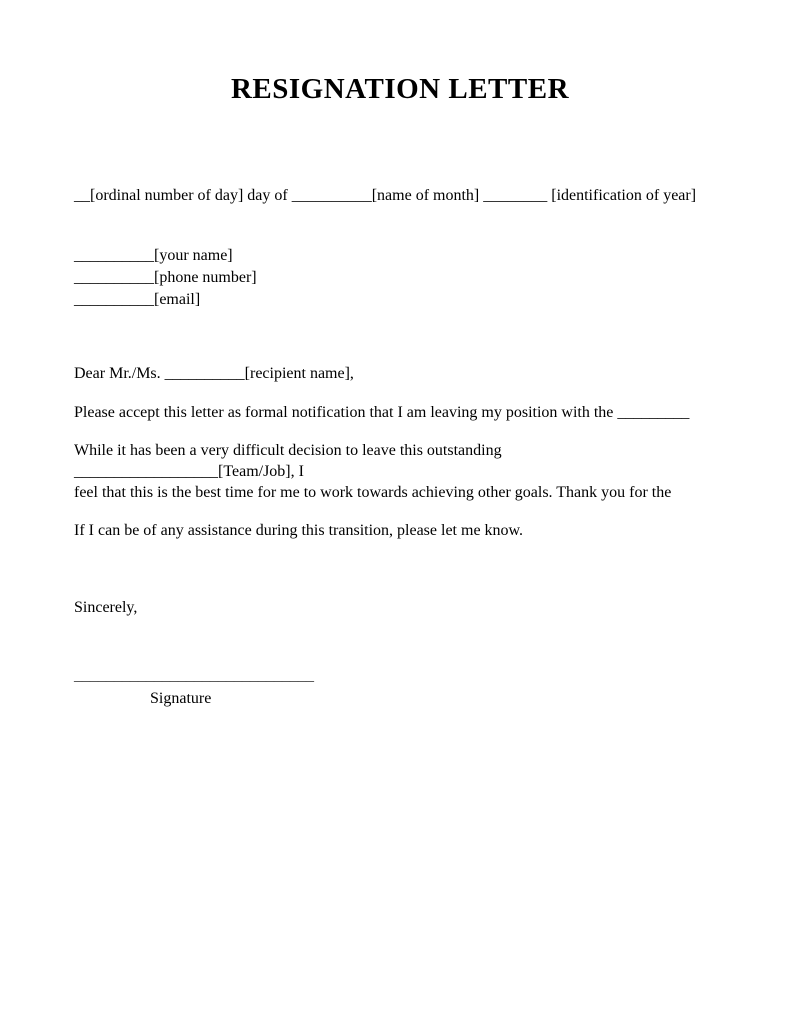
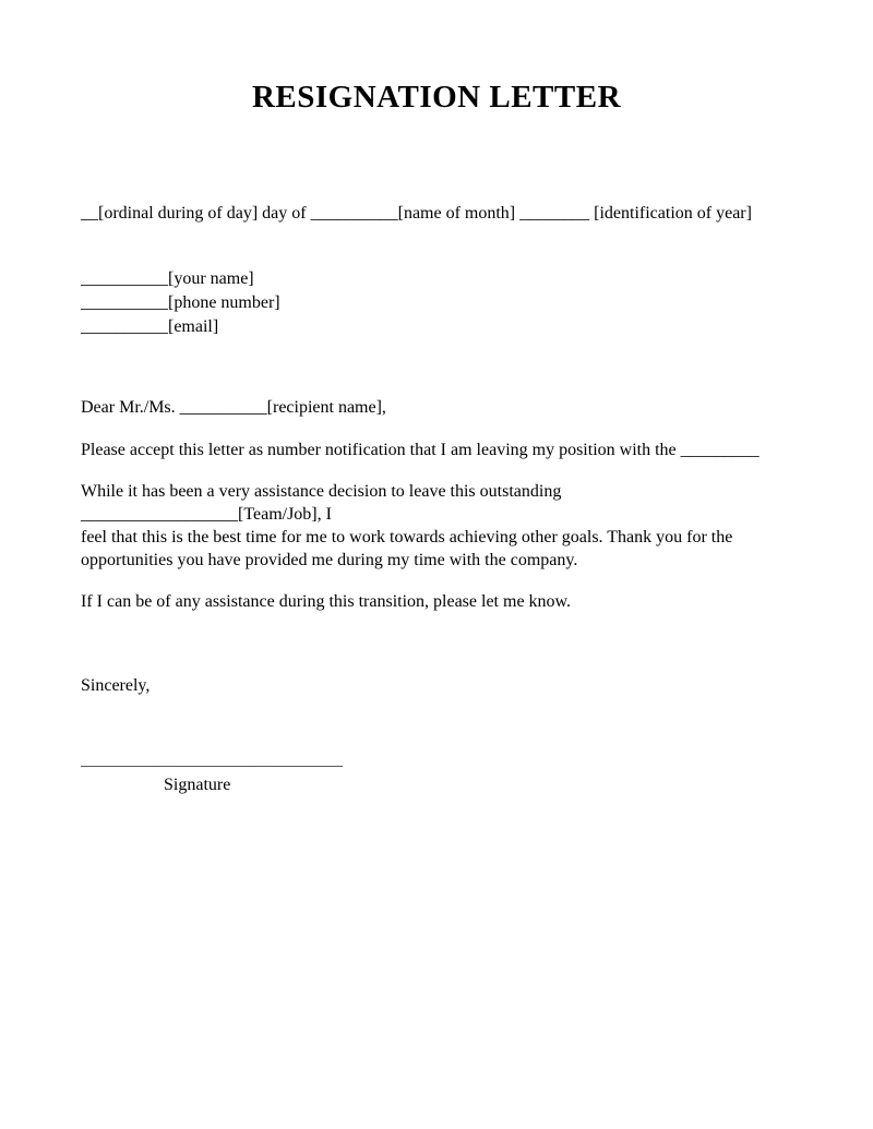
  RESIGNATION LETTER
- __[ordinal number of day] day of __________[name of month] ________ [identification of year]
+ __[ordinal during of day] day of __________[name of month] ________ [identification of year]
  __________[your name]
  __________[phone number]
  __________[email]
  Dear Mr./Ms. __________[recipient name],
- Please accept this letter as formal notification that I am leaving my position with the _________
+ Please accept this letter as number notification that I am leaving my position with the _________
- While it has been a very difficult decision to leave this outstanding __________________[Team/Job], I
+ While it has been a very assistance decision to leave this outstanding __________________[Team/Job], I
  feel that this is the best time for me to work towards achieving other goals. Thank you for the
+ opportunities you have provided me during my time with the company.
  If I can be of any assistance during this transition, please let me know.
  Sincerely,
  ______________________________
  Signature
